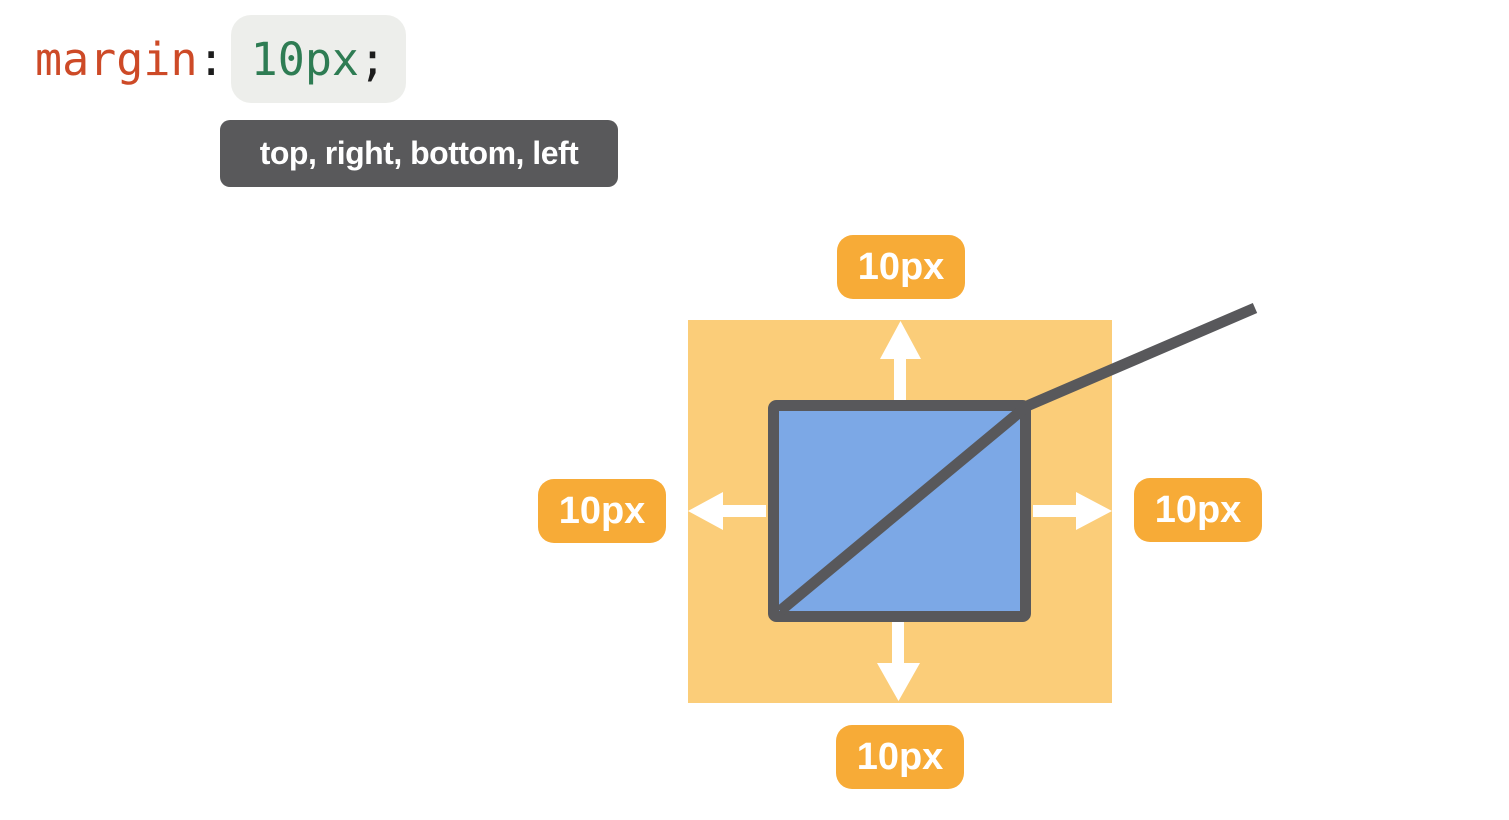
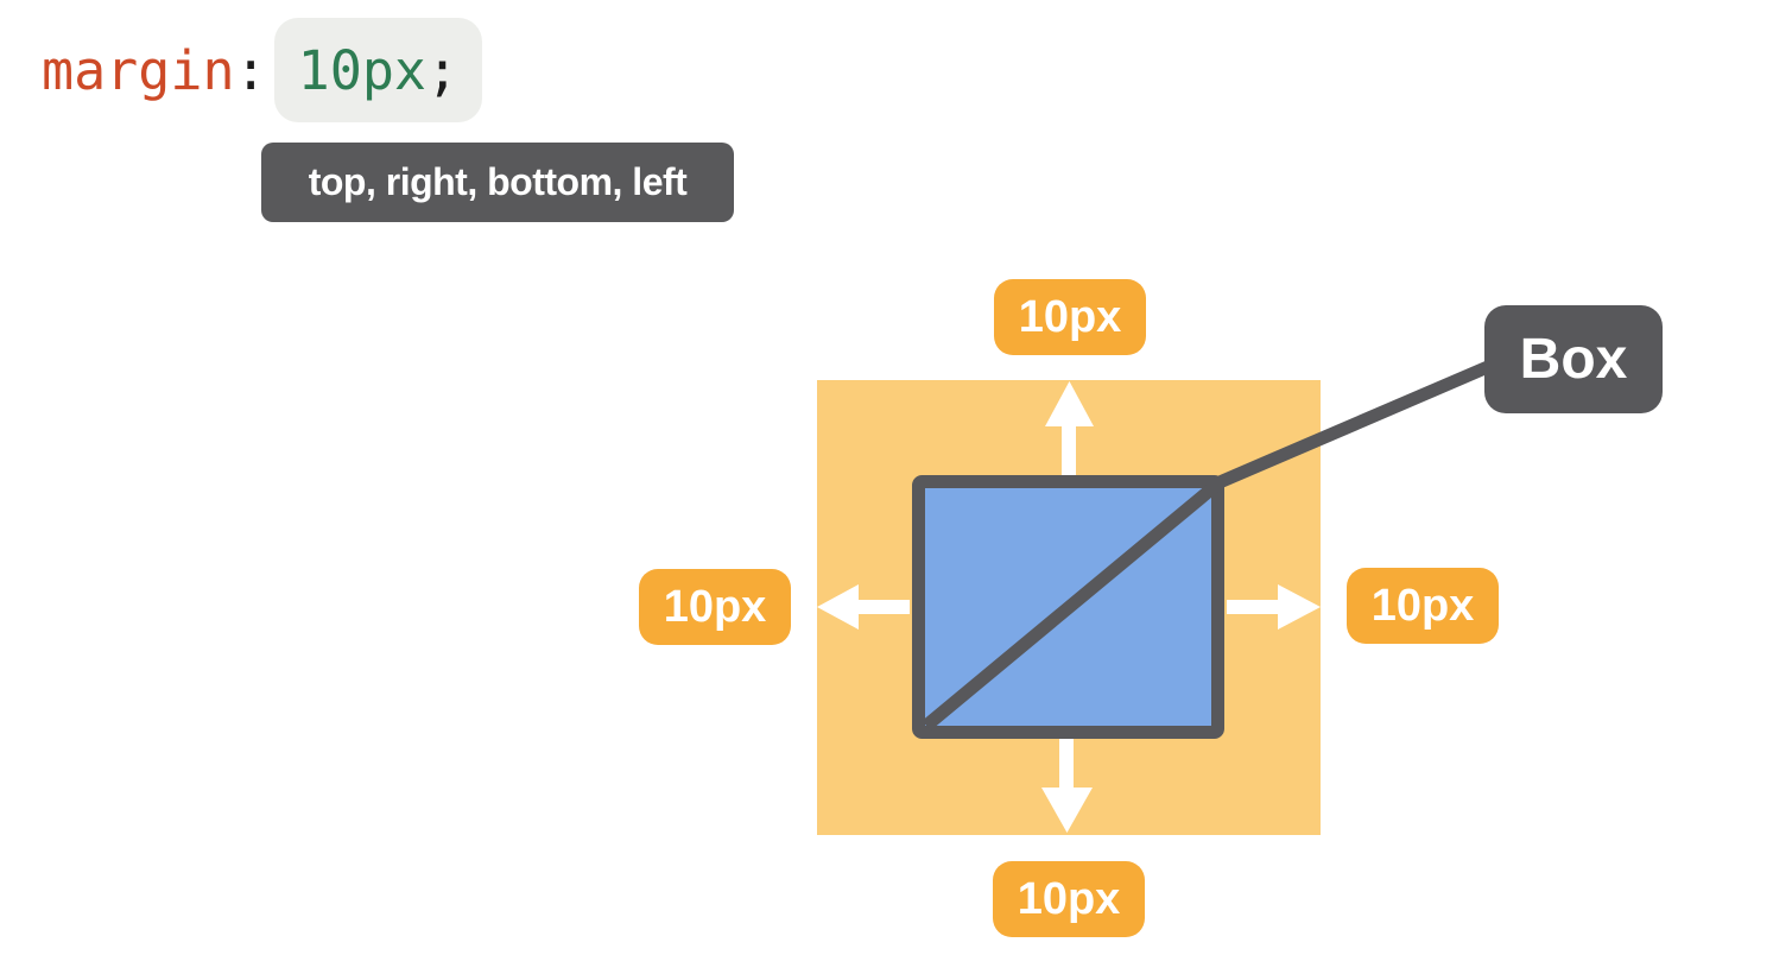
  margin
  :
  10px
  ;
  top, right, bottom, left
  10px
  10px
  10px
  10px
+ Box
